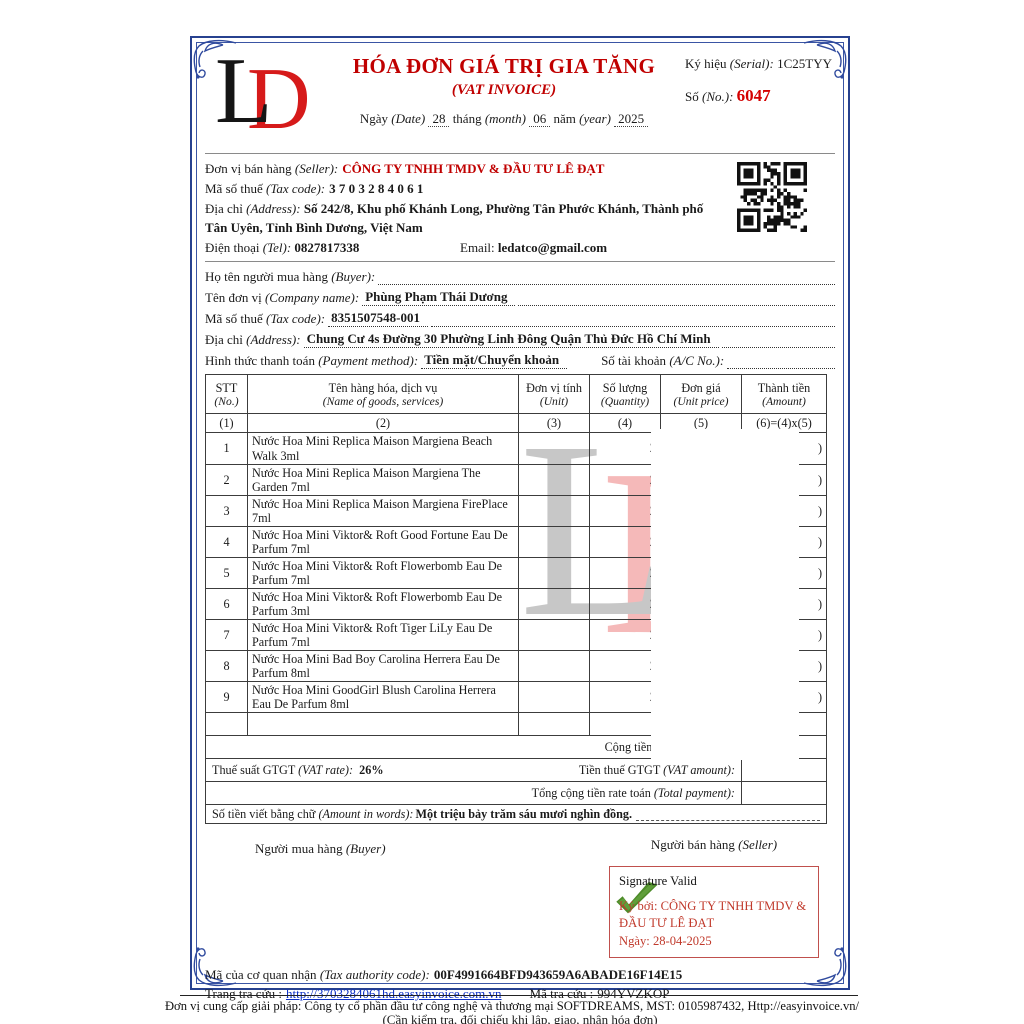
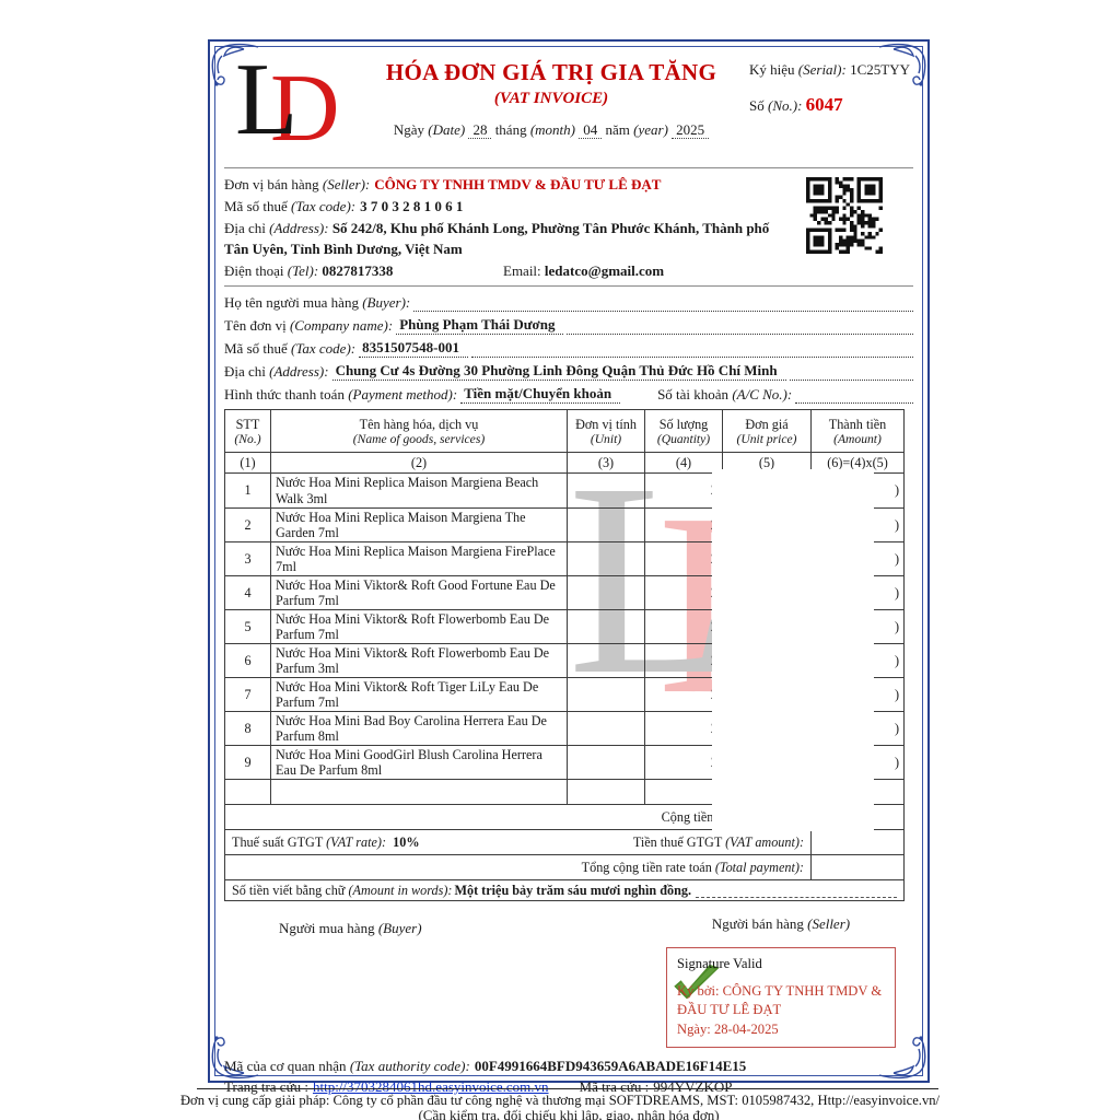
  D
  L
  HÓA ĐƠN GIÁ TRỊ GIA TĂNG
  (VAT INVOICE)
- Ngày (Date) 28 tháng (month) 06 năm (year) 2025
+ Ngày (Date) 28 tháng (month) 04 năm (year) 2025
  Ký hiệu (Serial): 1C25TYY
  Số (No.): 6047
  Đơn vị bán hàng (Seller):
  CÔNG TY TNHH TMDV & ĐẦU TƯ LÊ ĐẠT
  Mã số thuế (Tax code):
- 3 7 0 3 2 8 4 0 6 1
+ 3 7 0 3 2 8 1 0 6 1
  Địa chỉ (Address): Số 242/8, Khu phố Khánh Long, Phường Tân Phước Khánh, Thành phố Tân Uyên, Tỉnh Bình Dương, Việt Nam
  Điện thoại (Tel): 0827817338
  Email: ledatco@gmail.com
  Họ tên người mua hàng (Buyer):
  Tên đơn vị (Company name):
  Phùng Phạm Thái Dương
  Mã số thuế (Tax code):
  8351507548-001
  Địa chỉ (Address):
  Chung Cư 4s Đường 30 Phường Linh Đông Quận Thủ Đức Hồ Chí Minh
  Hình thức thanh toán (Payment method):
  Tiền mặt/Chuyển khoản
  Số tài khoản (A/C No.):
  L
  STT(No.)	Tên hàng hóa, dịch vụ(Name of goods, services)	Đơn vị tính(Unit)	Số lượng(Quantity)	Đơn giá(Unit price)	Thành tiền(Amount)
  (1)	(2)	(3)	(4)	(5)	(6)=(4)x(5)
  1	Nước Hoa Mini Replica Maison Margiena Beach Walk 3ml				)
  2	Nước Hoa Mini Replica Maison Margiena The Garden 7ml				)
  3	Nước Hoa Mini Replica Maison Margiena FirePlace 7ml				)
  4	Nước Hoa Mini Viktor& Roft Good Fortune Eau De Parfum 7ml				)
  5	Nước Hoa Mini Viktor& Roft Flowerbomb Eau De Parfum 7ml				)
  6	Nước Hoa Mini Viktor& Roft Flowerbomb Eau De Parfum 3ml				)
  7	Nước Hoa Mini Viktor& Roft Tiger LiLy Eau De Parfum 7ml				)
  8	Nước Hoa Mini Bad Boy Carolina Herrera Eau De Parfum 8ml				)
  9	Nước Hoa Mini GoodGirl Blush Carolina Herrera Eau De Parfum 8ml				)
- Thuế suất GTGT (VAT rate): 26% Tiền thuế GTGT (VAT amount):
+ Thuế suất GTGT (VAT rate): 10% Tiền thuế GTGT (VAT amount):
  Tổng cộng tiền rate toán (Total payment):
  Số tiền viết bằng chữ (Amount in words): Một triệu bảy trăm sáu mươi nghìn đồng.
  Người mua hàng (Buyer)
  Người bán hàng (Seller)
  Signature Valid
  Ký bởi: CÔNG TY TNHH TMDV & ĐẦU TƯ LÊ ĐẠT
  Ngày: 28-04-2025
  Mã của cơ quan nhận (Tax authority code):
  00F4991664BFD943659A6ABADE16F14E15
  Trang tra cứu :
  http://3703284061hd.easyinvoice.com.vn
  Mã tra cứu :
  994YVZKOP
  (Cần kiểm tra, đối chiếu khi lập, giao, nhận hóa đơn)
  Đơn vị cung cấp giải pháp: Công ty cổ phần đầu tư công nghệ và thương mại SOFTDREAMS, MST: 0105987432, Http://easyinvoice.vn/
